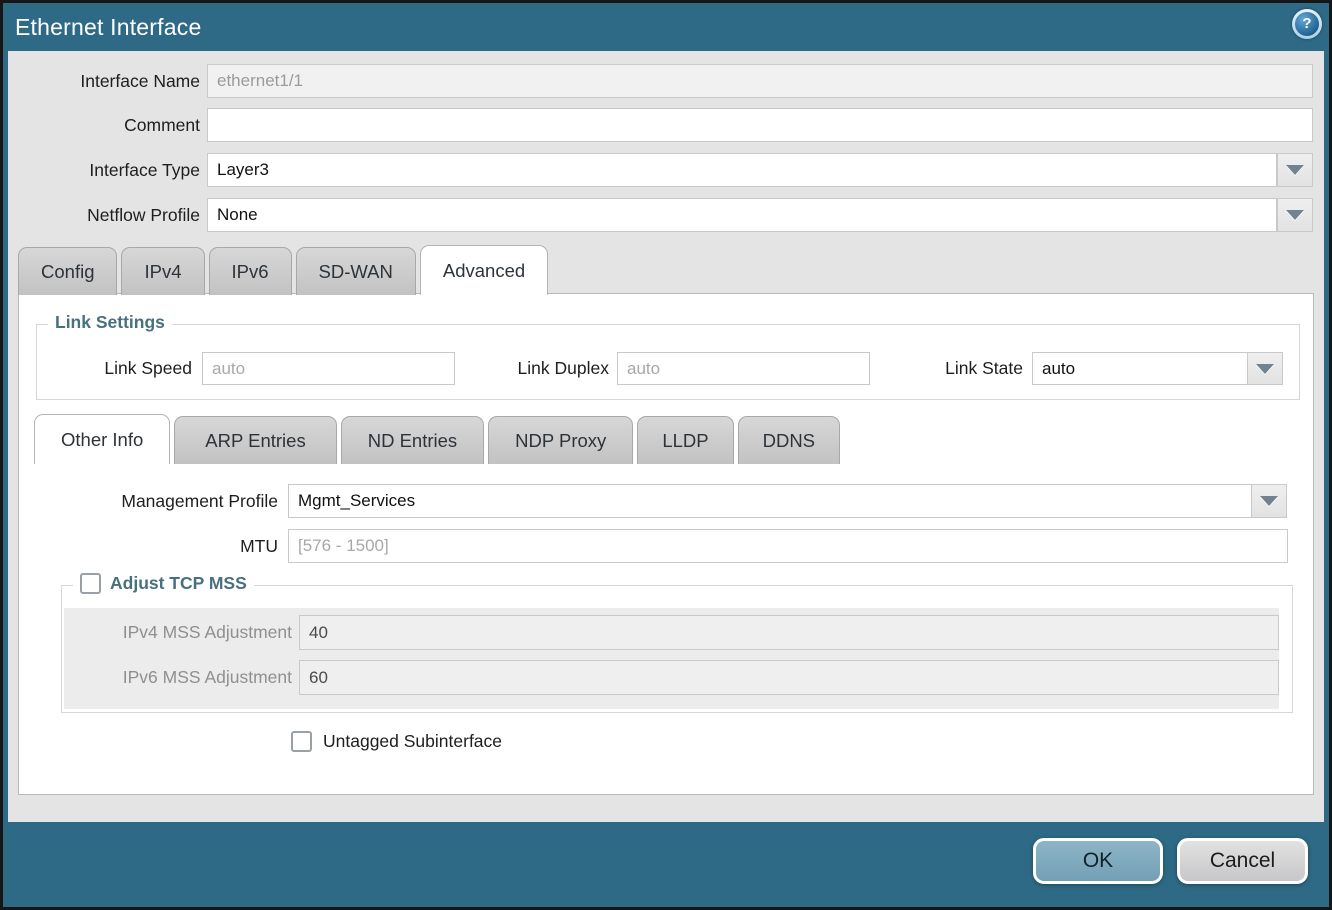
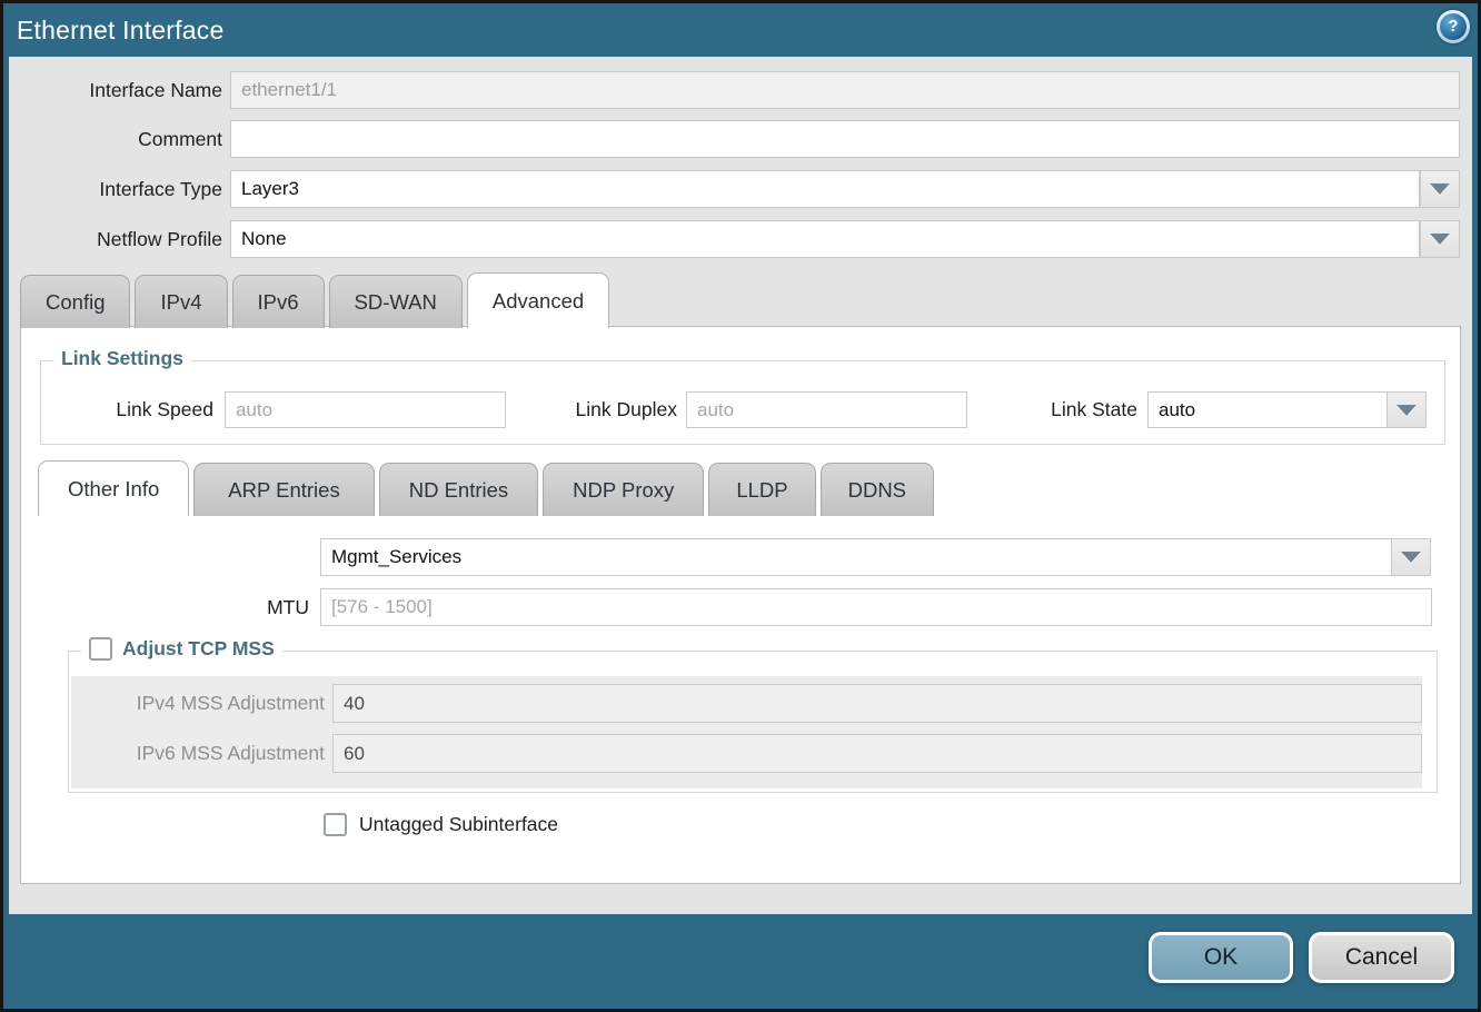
  Ethernet Interface
  ?
  Interface Name
  ethernet1/1
  Comment
  Interface Type
  Layer3
  Netflow Profile
  None
  Config
  IPv4
  IPv6
  SD-WAN
  Advanced
  Link Settings
  Link Speed
  auto
  Link Duplex
  auto
  Link State
  auto
  Other Info
  ARP Entries
  ND Entries
  NDP Proxy
  LLDP
  DDNS
- Management Profile
  Mgmt_Services
  MTU
  [576 - 1500]
  Adjust TCP MSS
  IPv4 MSS Adjustment
  40
  IPv6 MSS Adjustment
  60
  Untagged Subinterface
  OK
  Cancel
